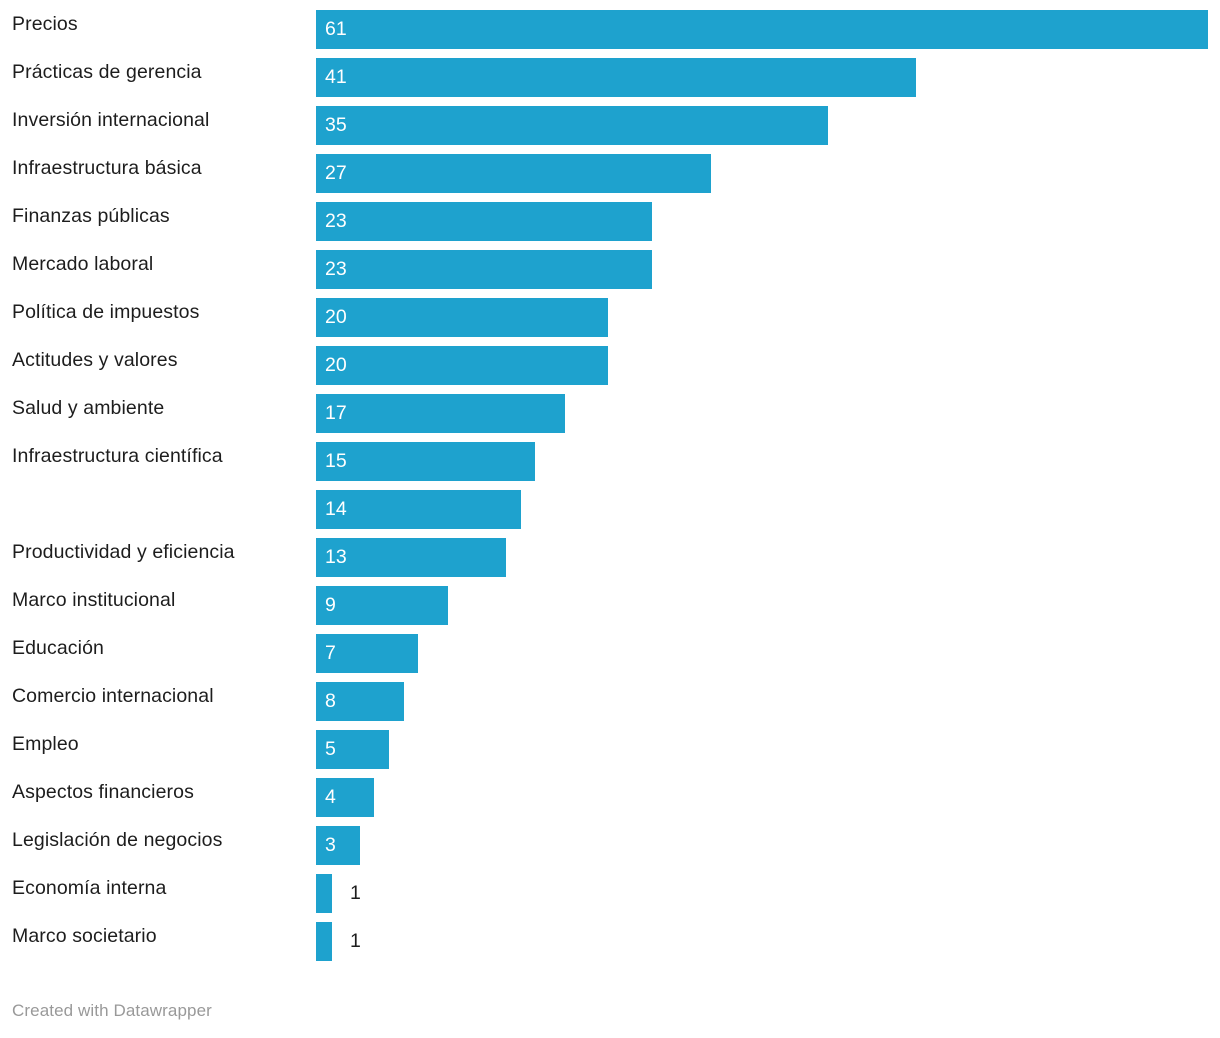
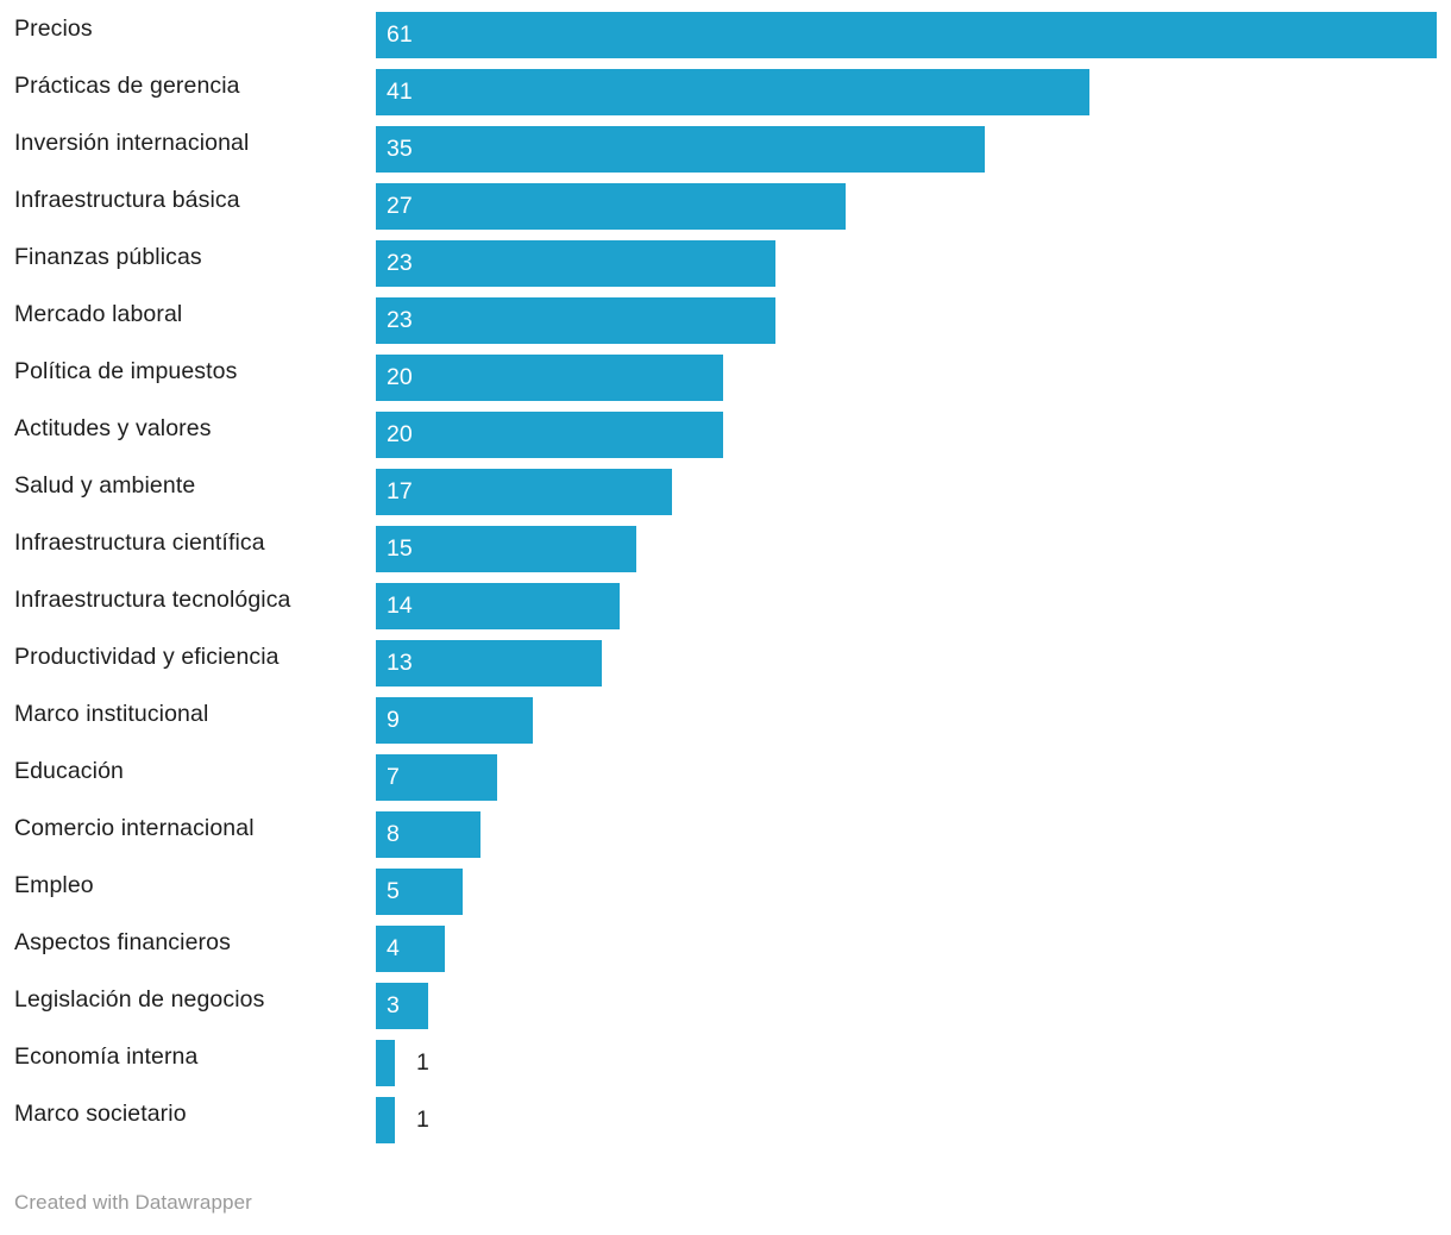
  Precios
  61
  Prácticas de gerencia
  41
  Inversión internacional
  35
  Infraestructura básica
  27
  Finanzas públicas
  23
  Mercado laboral
  23
  Política de impuestos
  20
  Actitudes y valores
  20
  Salud y ambiente
  17
  Infraestructura científica
  15
+ Infraestructura tecnológica
  14
  Productividad y eficiencia
  13
  Marco institucional
  9
  Educación
  7
  Comercio internacional
  8
  Empleo
  5
  Aspectos financieros
  4
  Legislación de negocios
  3
  Economía interna
  1
  Marco societario
  1
  Created with Datawrapper
